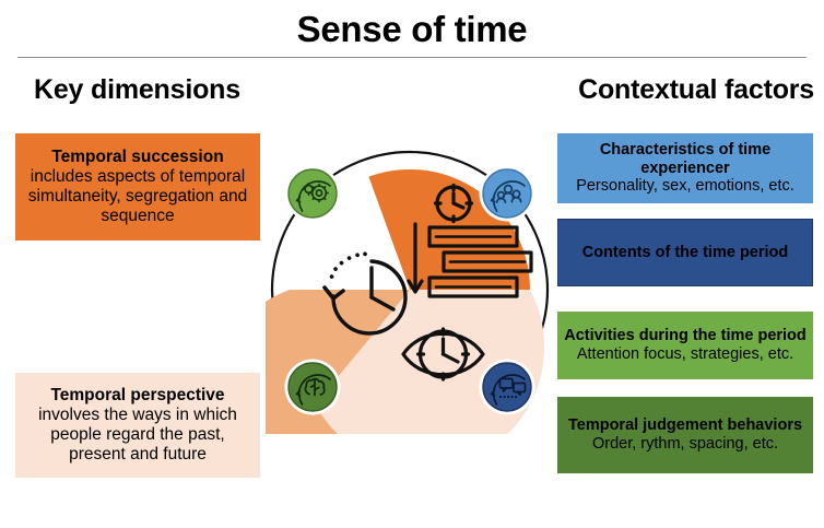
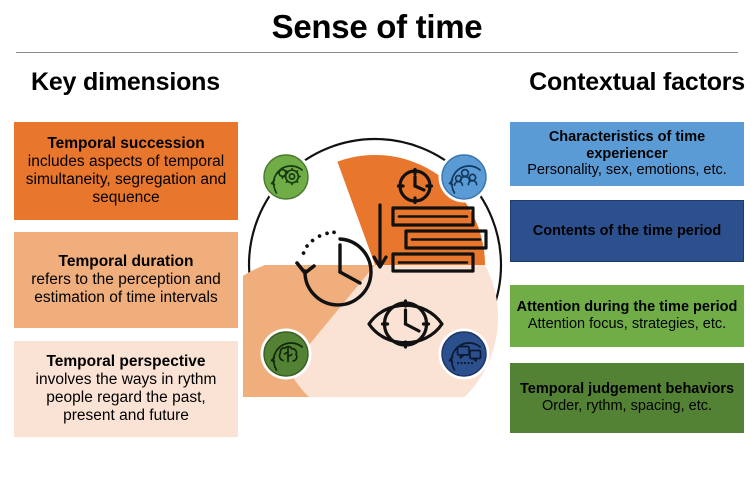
  Sense of time
  Key dimensions
  Contextual factors
  Temporal succession
  includes aspects of temporal simultaneity, segregation and sequence
+ Temporal duration
+ refers to the perception and estimation of time intervals
  Temporal perspective
- involves the ways in which people regard the past, present and future
+ involves the ways in rythm people regard the past, present and future
  Characteristics of time experiencer
  Personality, sex, emotions, etc.
  Contents of the time period
- Activities during the time period
+ Attention during the time period
  Attention focus, strategies, etc.
  Temporal judgement behaviors
  Order, rythm, spacing, etc.
